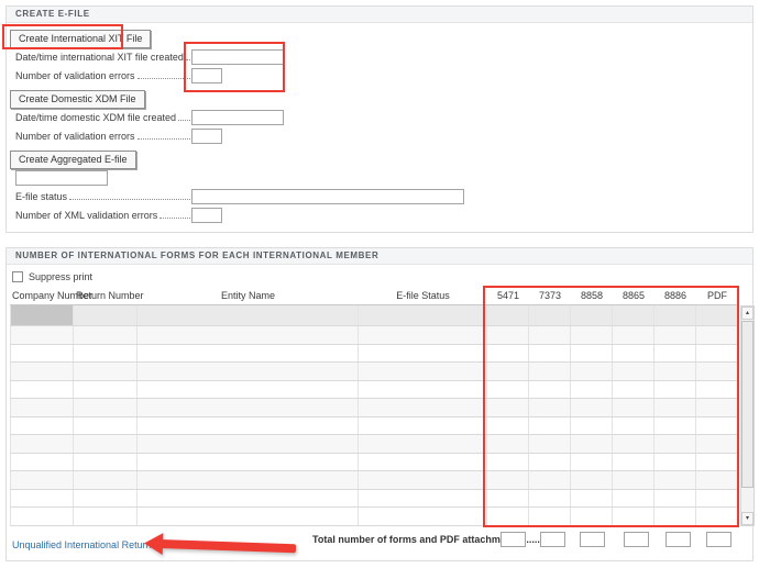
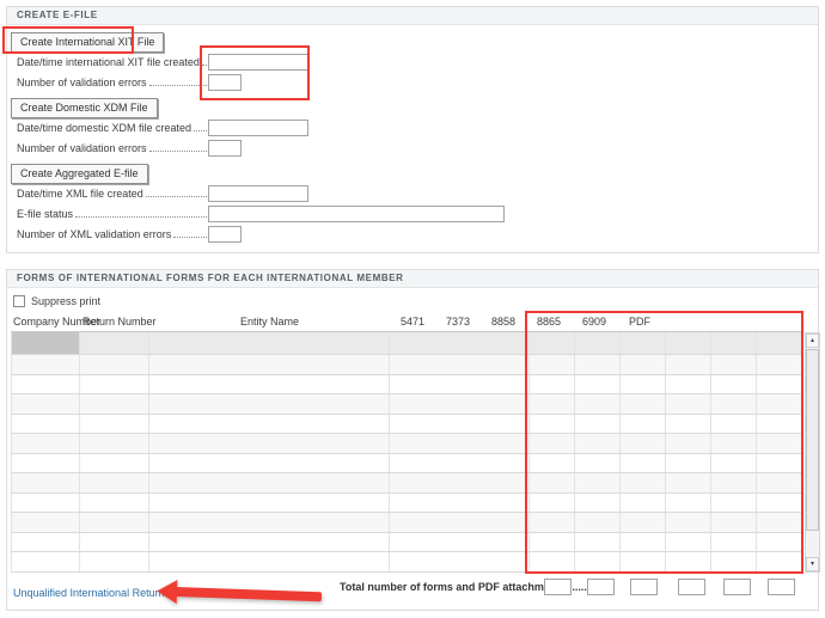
  CREATE E-FILE
  Create International XIT File
  Date/time international XIT file created
  Number of validation errors
  Create Domestic XDM File
  Date/time domestic XDM file created
  Number of validation errors
  Create Aggregated E-file
+ Date/time XML file created
  E-file status
  Number of XML validation errors
- NUMBER OF INTERNATIONAL FORMS FOR EACH INTERNATIONAL MEMBER
+ FORMS OF INTERNATIONAL FORMS FOR EACH INTERNATIONAL MEMBER
  Suppress print
  Company Num
  Return Numbe
  Entity Name
- E-file Status
  5471
  7373
  8858
  8865
- 8886
+ 6909
  PDF
  Total number of forms and PDF attachm.....
  Unqualified International Returns
